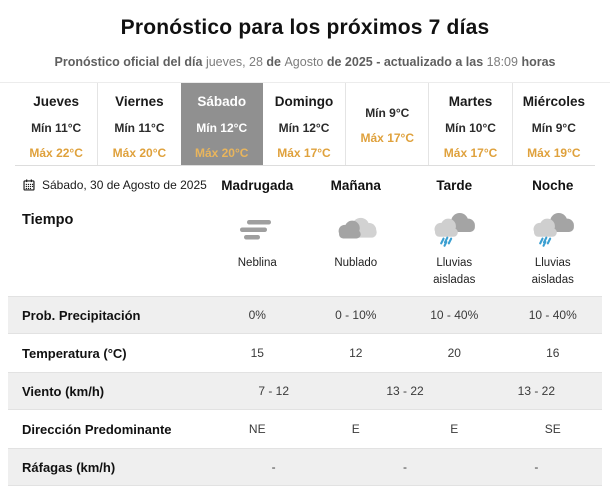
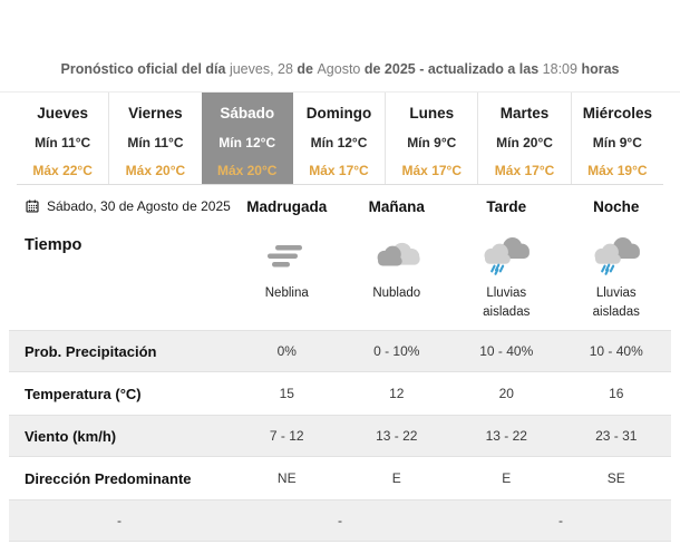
- Pronóstico para los próximos 7 días
  Pronóstico oficial del día jueves, 28 de Agosto de 2025 - actualizado a las 18:09 horas
  Jueves
  Mín 11°C
  Máx 22°C
  Viernes
  Mín 11°C
  Máx 20°C
  Sábado
  Mín 12°C
  Máx 20°C
  Domingo
  Mín 12°C
  Máx 17°C
+ Lunes
  Mín 9°C
  Máx 17°C
  Martes
- Mín 10°C
+ Mín 20°C
  Máx 17°C
  Miércoles
  Mín 9°C
  Máx 19°C
  Sábado, 30 de Agosto de 2025
  Madrugada
  Mañana
  Tarde
  Noche
  Tiempo
  Neblina
  Nublado
  Lluvias aisladas
  Lluvias aisladas
  Prob. Precipitación
  0%
  0 - 10%
  10 - 40%
  10 - 40%
  Temperatura (°C)
  15
  12
  20
  16
  Viento (km/h)
  7 - 12
  13 - 22
  13 - 22
+ 23 - 31
  Dirección Predominante
  NE
  E
  E
  SE
- Ráfagas (km/h)
  -
  -
  -
